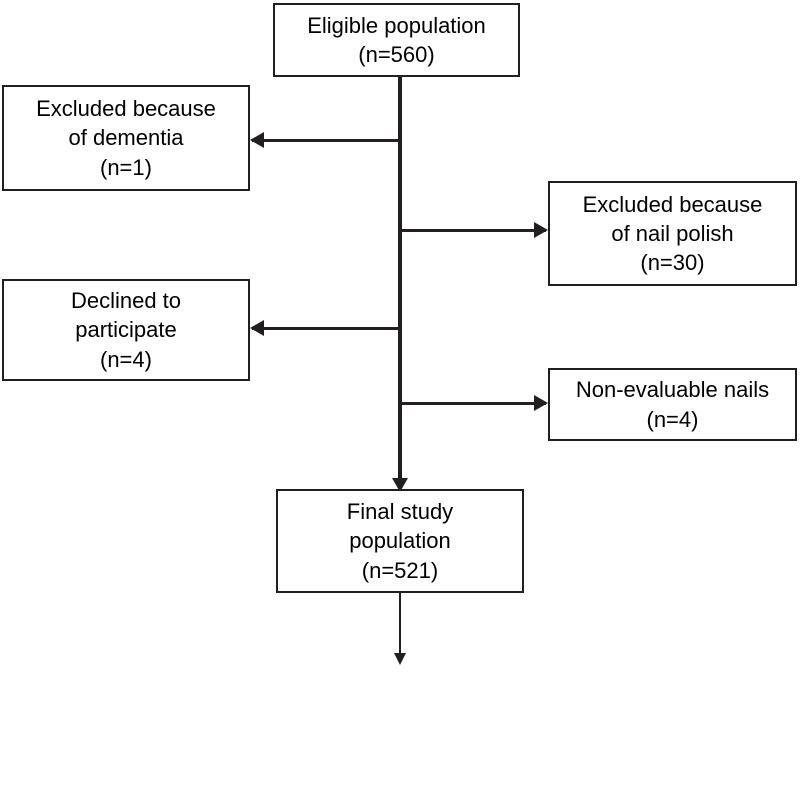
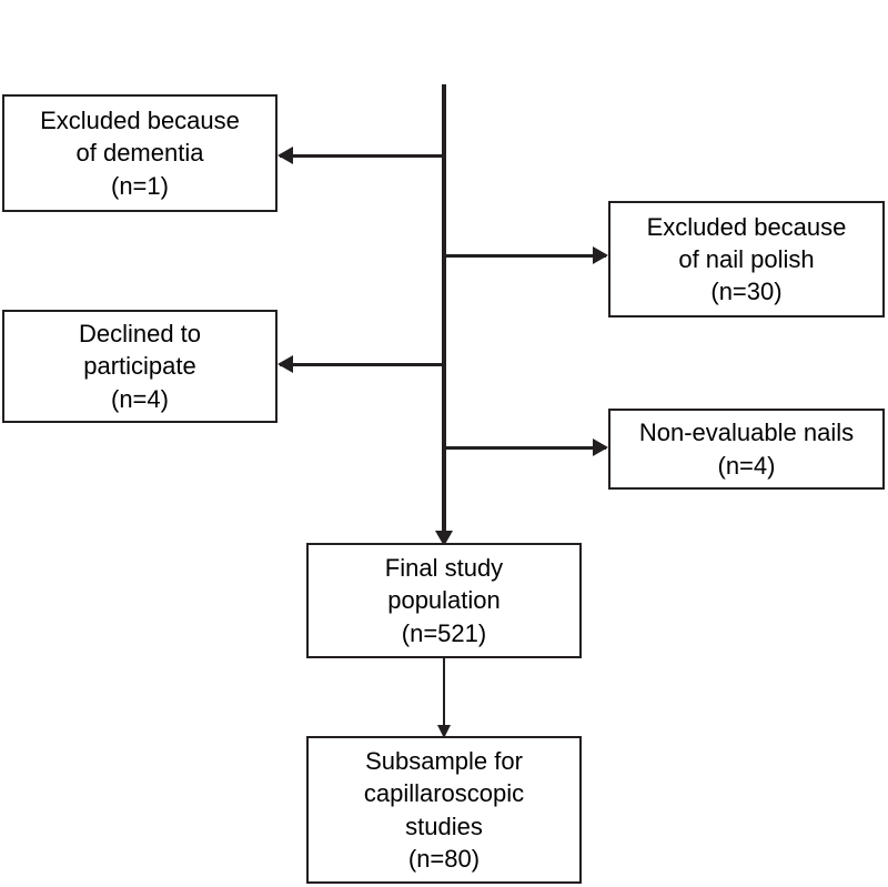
- Eligible population
- (n=560)
  Excluded because
  of dementia
  (n=1)
  Excluded because
  of nail polish
  (n=30)
  Declined to
  participate
  (n=4)
  Non-evaluable nails
  (n=4)
  Final study
  population
  (n=521)
+ Subsample for
+ capillaroscopic
+ studies
+ (n=80)
